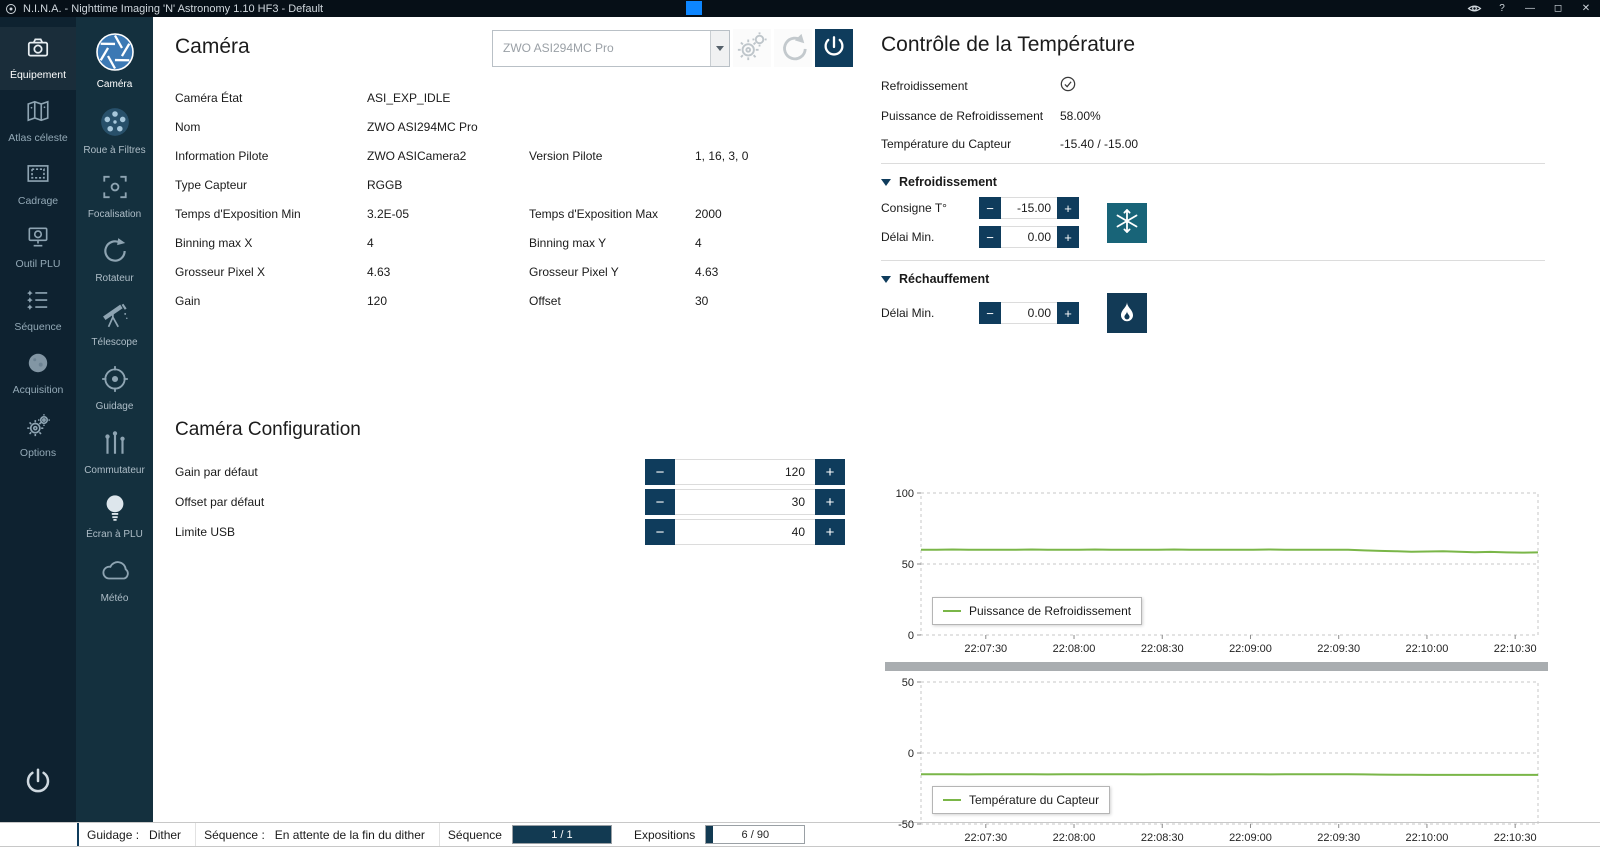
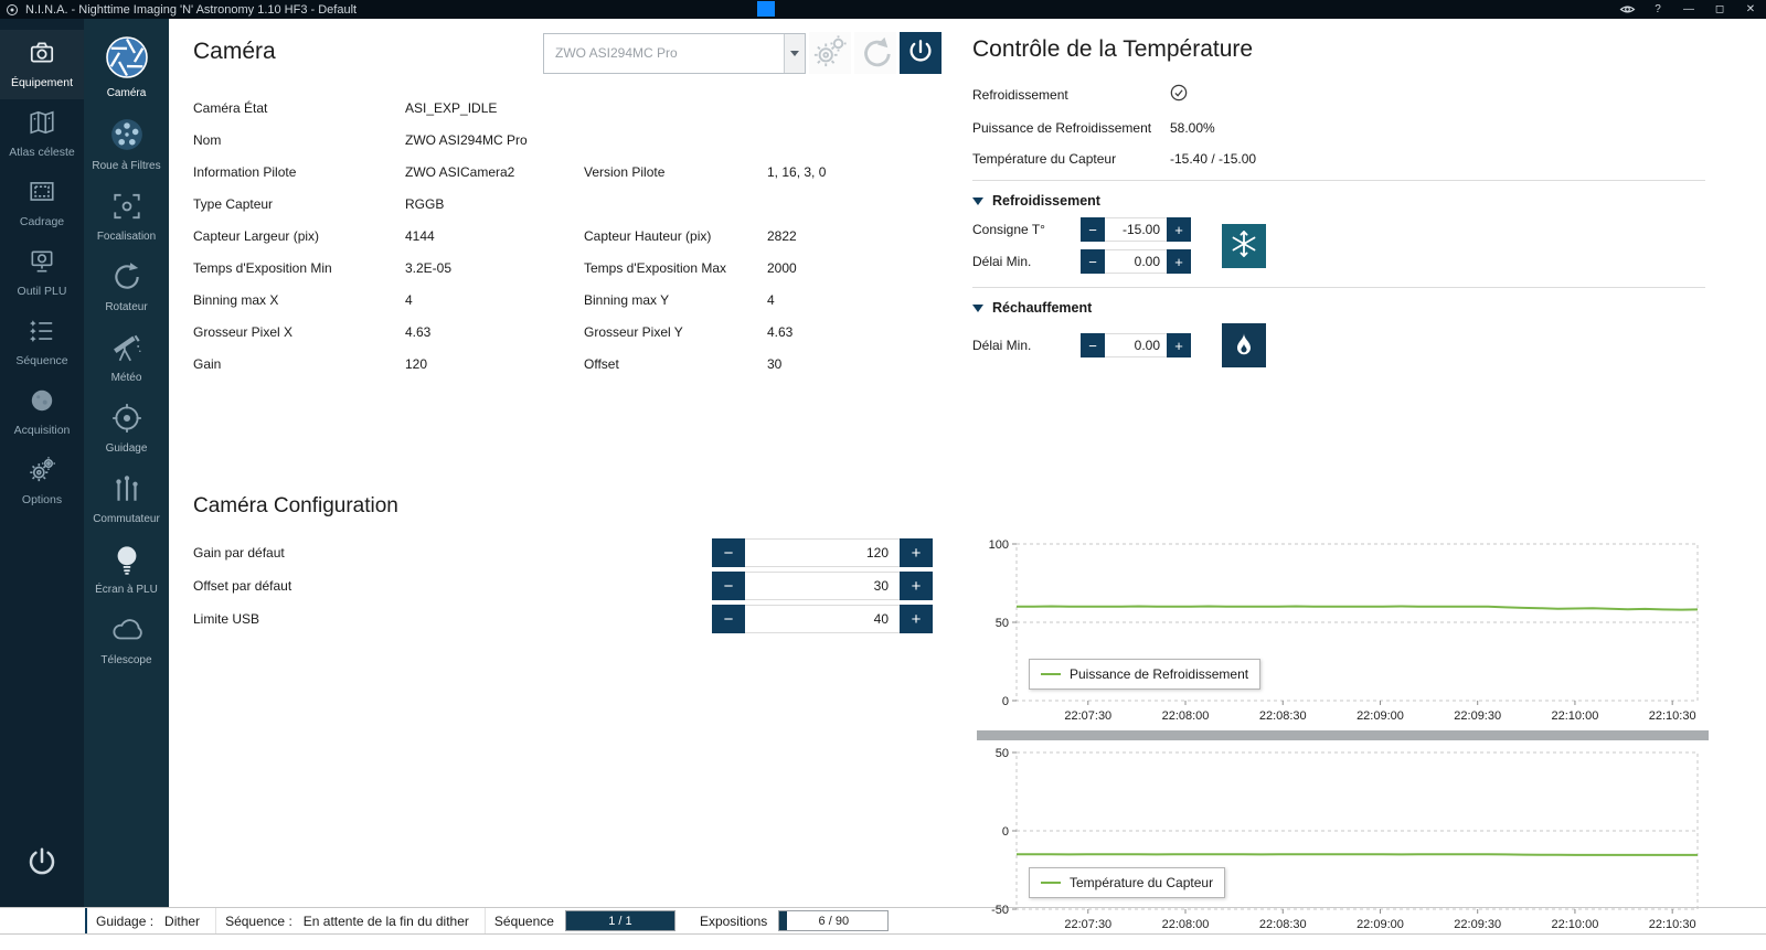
  N.I.N.A. - Nighttime Imaging 'N' Astronomy 1.10 HF3 - Default
  ?
  —
  ◻
  ✕
  Équipement
  Atlas céleste
  Cadrage
  Outil PLU
  Séquence
  Acquisition
  Options
  Caméra
  Roue à Filtres
  Focalisation
  Rotateur
- Télescope
+ Météo
  Guidage
  Commutateur
  Écran à PLU
- Météo
+ Télescope
  Caméra
  ZWO ASI294MC Pro
  Caméra État
  ASI_EXP_IDLE
  Nom
  ZWO ASI294MC Pro
  Information Pilote
  ZWO ASICamera2
  Version Pilote
  1, 16, 3, 0
  Type Capteur
  RGGB
+ Capteur Largeur (pix)
+ 4144
+ Capteur Hauteur (pix)
+ 2822
  Temps d'Exposition Min
  3.2E-05
  Temps d'Exposition Max
  2000
  Binning max X
  4
  Binning max Y
  4
  Grosseur Pixel X
  4.63
  Grosseur Pixel Y
  4.63
  Gain
  120
  Offset
  30
  Caméra Configuration
  Gain par défaut
  −
  120
  +
  Offset par défaut
  −
  30
  +
  Limite USB
  −
  40
  +
  Contrôle de la Température
  Refroidissement
  Puissance de Refroidissement
  58.00%
  Température du Capteur
  -15.40 / -15.00
  Refroidissement
  Consigne T°
  −
  -15.00
  +
  Délai Min.
  −
  0.00
  +
  Réchauffement
  Délai Min.
  −
  0.00
  +
  0
  50
  100
  22:07:30
  22:08:00
  22:08:30
  22:09:00
  22:09:30
  22:10:00
  22:10:30
  Puissance de Refroidissement
  -50
  0
  50
  22:07:30
  22:08:00
  22:08:30
  22:09:00
  22:09:30
  22:10:00
  22:10:30
  Température du Capteur
  Guidage :
  Dither
  Séquence :
  En attente de la fin du dither
  Séquence
  1 / 1
  Expositions
  6 / 90
